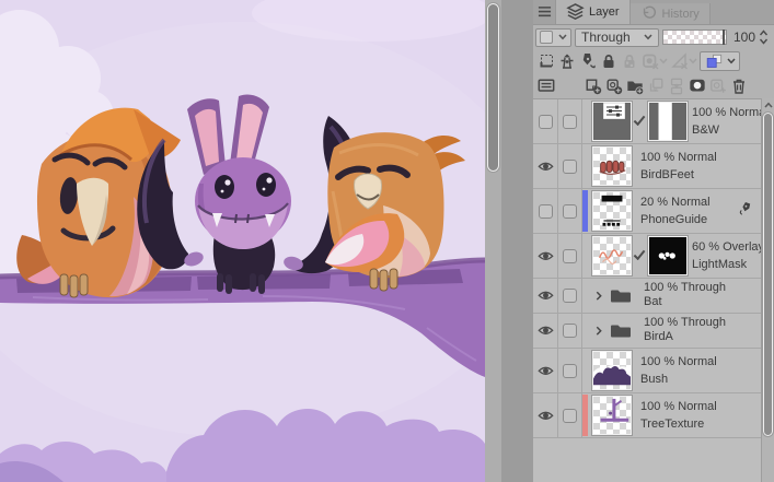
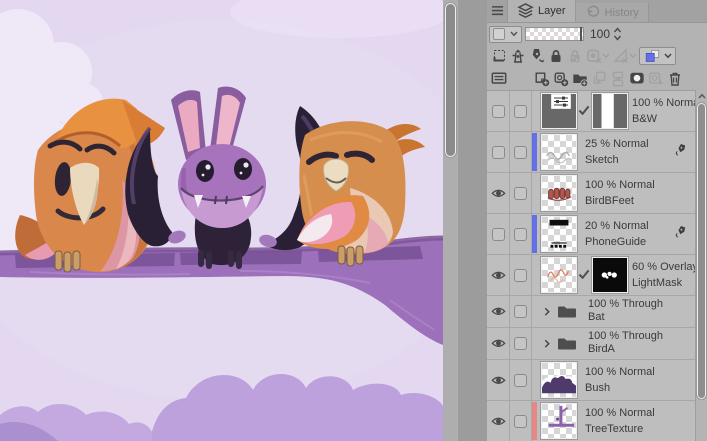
  Layer
  History
- Through
  100
  100 % Norm
  B&W
+ 25 % Normal
+ Sketch
  100 % Normal
  BirdBFeet
  20 % Normal
  PhoneGuide
  60 % Overla
  LightMask
  100 % Through
  Bat
  100 % Through
  BirdA
  100 % Normal
  Bush
  100 % Normal
  TreeTexture
